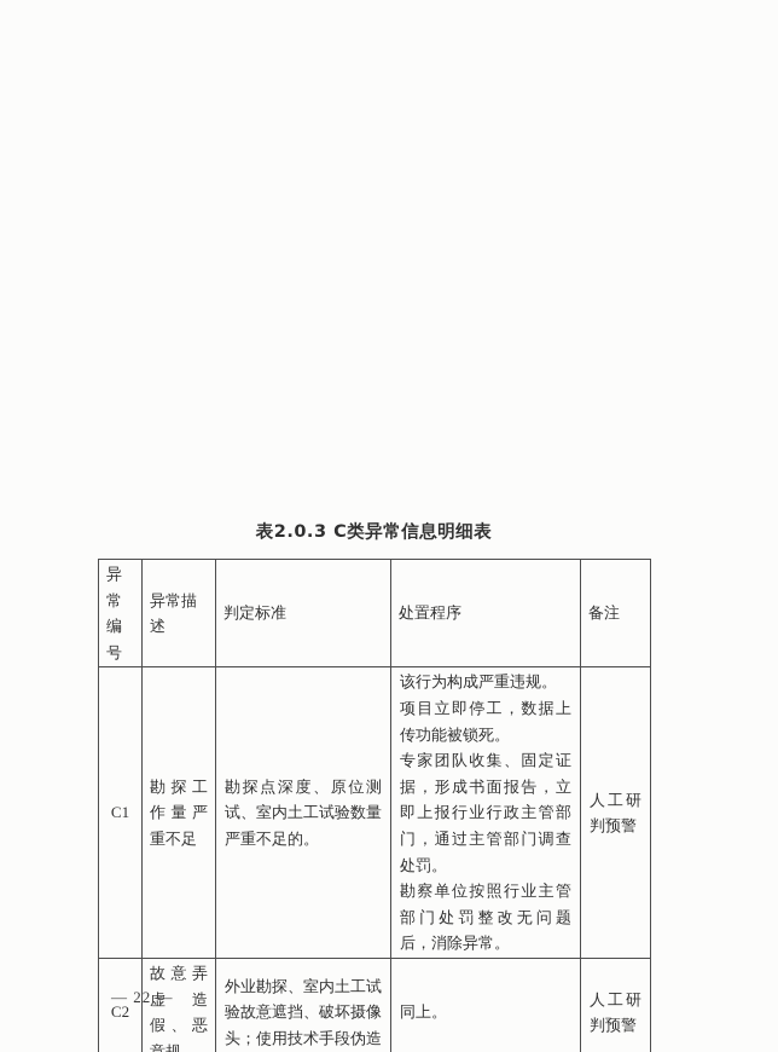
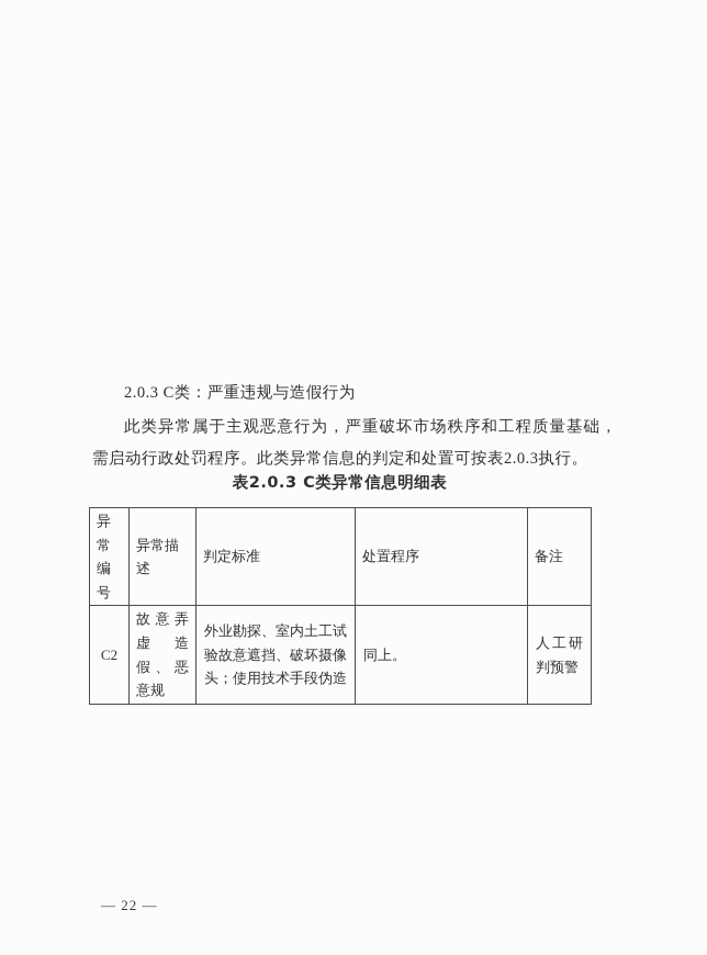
+ 2.0.3 C类：严重违规与造假行为
+ 此类异常属于主观恶意行为，严重破坏市场秩序和工程质量基础，需启动行政处罚程序。此类异常信息的判定和处置可按表2.0.3执行。
  表2.0.3 C类异常信息明细表
  异常编号	异常描述	判定标准	处置程序	备注
- C1	勘探工作量严重不足	勘探点深度、原位测试、室内土工试验数量严重不足的。	该行为构成严重违规。 项目立即停工，数据上传功能被锁死。 专家团队收集、固定证据，形成书面报告，立即上报行业行政主管部门，通过主管部门调查处罚。 勘察单位按照行业主管部门处罚整改无问题后，消除异常。	人工研判预警
  C2	故意弄虚造假、恶意规	外业勘探、室内土工试验故意遮挡、破坏摄像头；使用技术手段伪造	同上。	人工研判预警
  — 22 —
